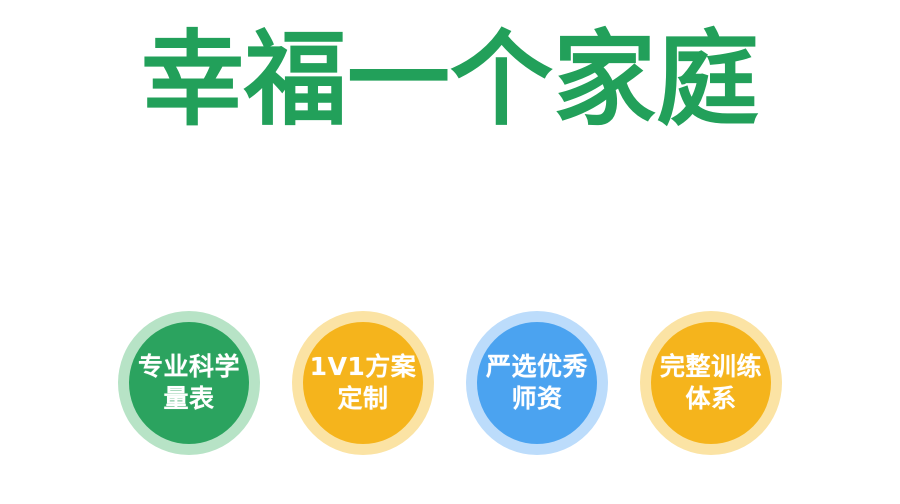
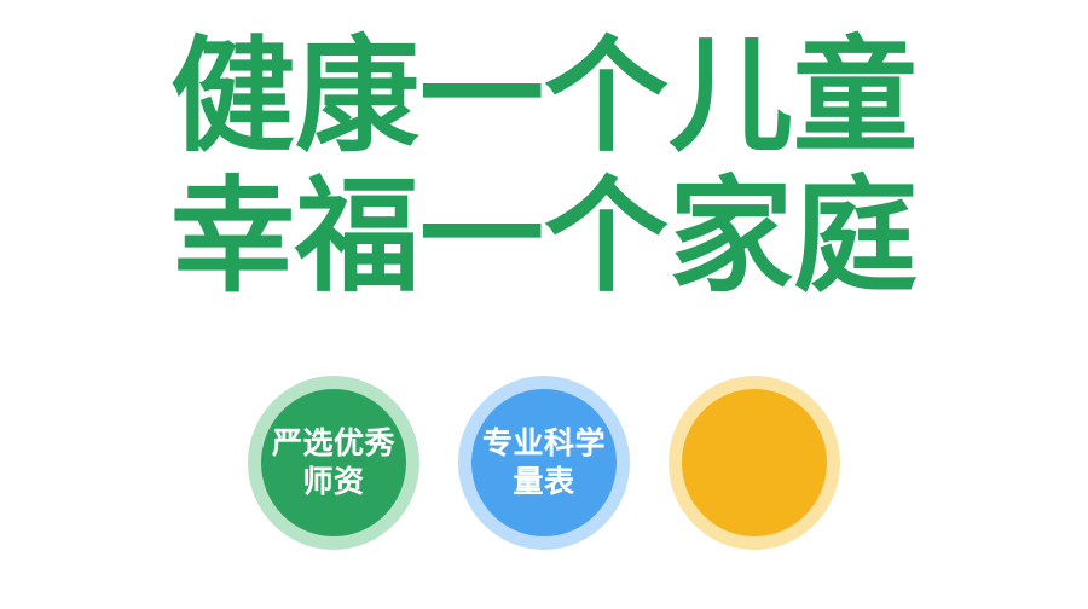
+ 健康一个儿童
  幸福一个家庭
- 专业科学量表
+ 严选优秀师资
- 1V1方案定制
- 严选优秀师资
+ 专业科学量表
- 完整训练体系
